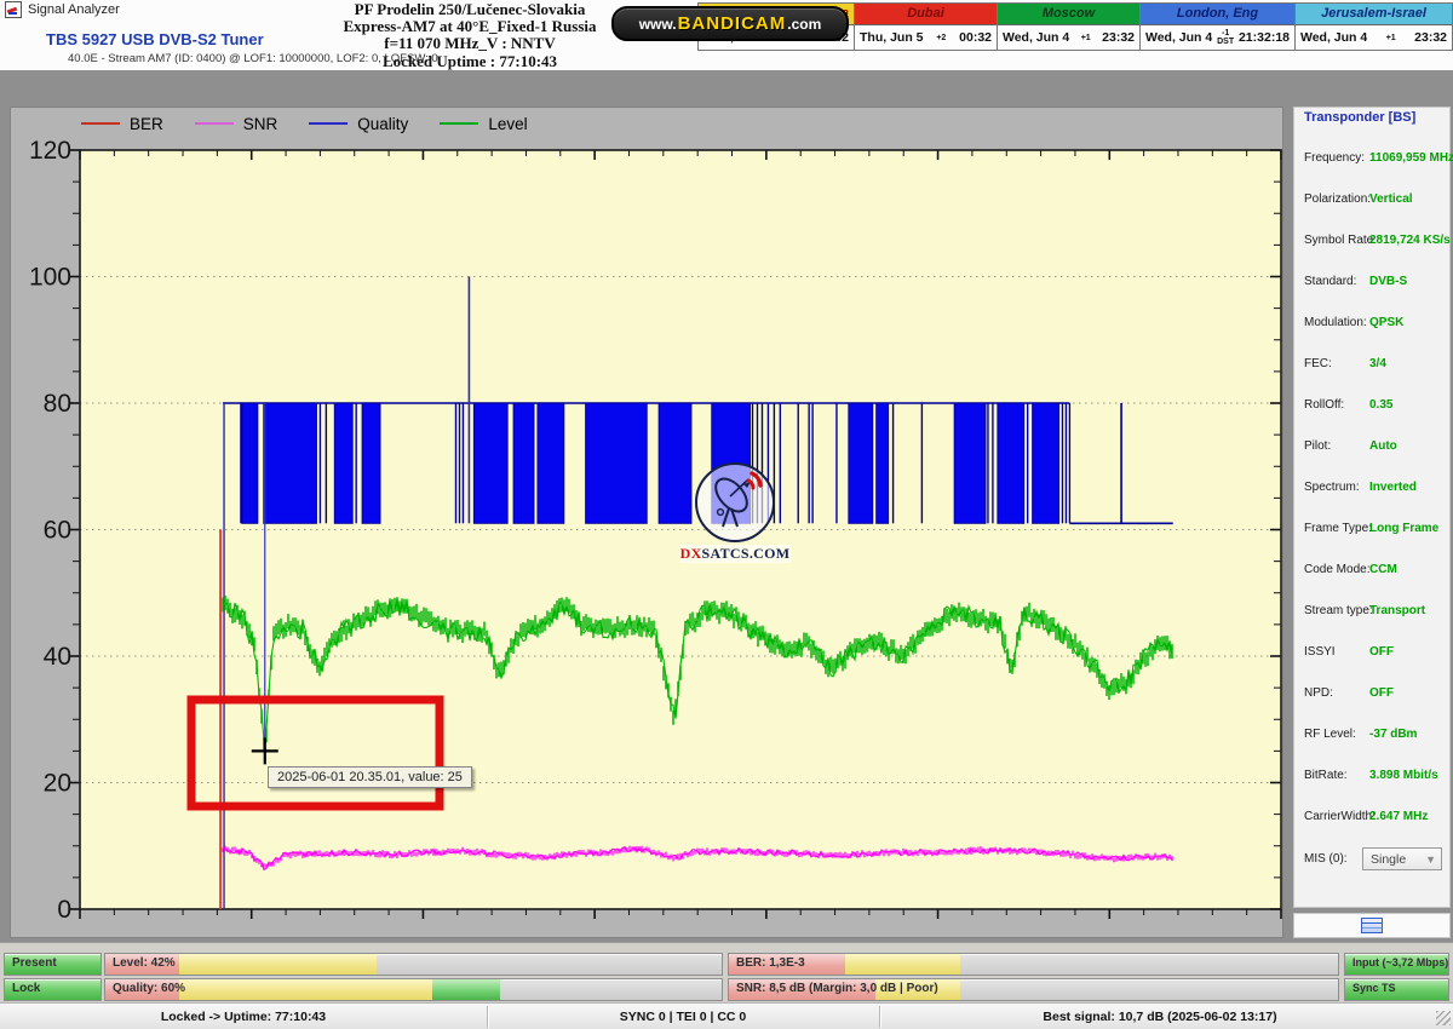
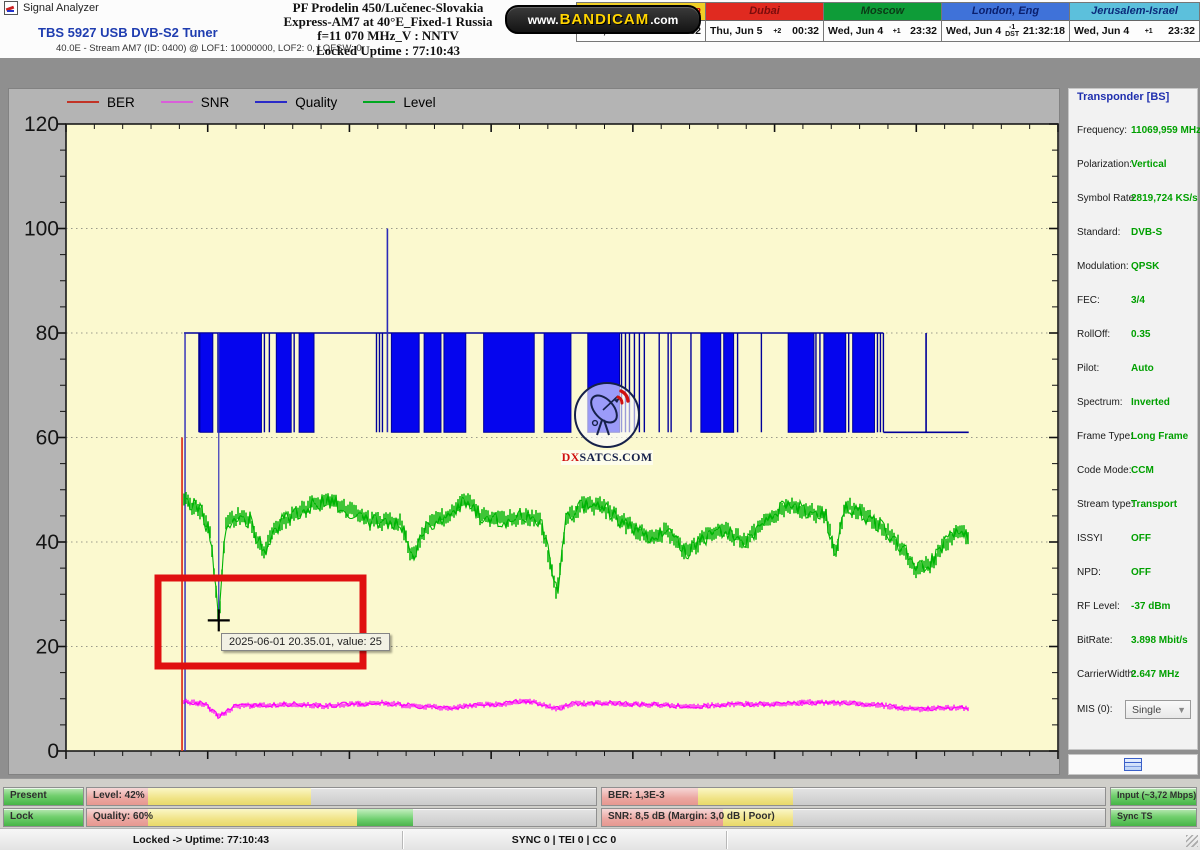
  Signal Analyzer
  TBS 5927 USB DVB-S2 Tuner
  40.0E - Stream AM7 (ID: 0400) @ LOF1: 10000000, LOF2: 0, LOFSW: 0
- PF Prodelin 250/Lučenec-Slovakia
+ PF Prodelin 450/Lučenec-Slovakia
  Express-AM7 at 40°E_Fixed-1 Russia
  f=11 070 MHz_V : NNTV
  Locked Uptime : 77:10:43
  Dubai
  Thu, Jun 5
  00:32
  Moscow
  Wed, Jun 4
  23:32
  London, Eng
  Wed, Jun 4
  21:32:18
  Jerusalem-Israel
  Wed, Jun 4
  23:32
  www.
  BANDICAM
  .com
  BER
  SNR
  Quality
  Level
  0
  20
  40
  60
  80
  100
  120
  DXSATCS.COM
  2025-06-01 20.35.01, value: 25
  Transponder [BS]
  Frequency:
  11069,959 MHz
  Polarization:
  Vertical
  Symbol Rate:
  2819,724 KS/s
  Standard:
  DVB-S
  Modulation:
  QPSK
  FEC:
  3/4
  RollOff:
  0.35
  Pilot:
  Auto
  Spectrum:
  Inverted
  Frame Type:
  Long Frame
  Code Mode:
  CCM
  Stream type:
  Transport
  ISSYI
  OFF
  NPD:
  OFF
  RF Level:
  -37 dBm
  BitRate:
  3.898 Mbit/s
  CarrierWidth:
  2.647 MHz
  MIS (0):
  Single
  ▼
  Present
  Level: 42%
  BER: 1,3E-3
  Input (~3,72 Mbps)
  Lock
  Quality: 60%
  SNR: 8,5 dB (Margin: 3,0 dB | Poor)
  Sync TS
  Locked -> Uptime: 77:10:43
  SYNC 0 | TEI 0 | CC 0
- Best signal: 10,7 dB (2025-06-02 13:17)
